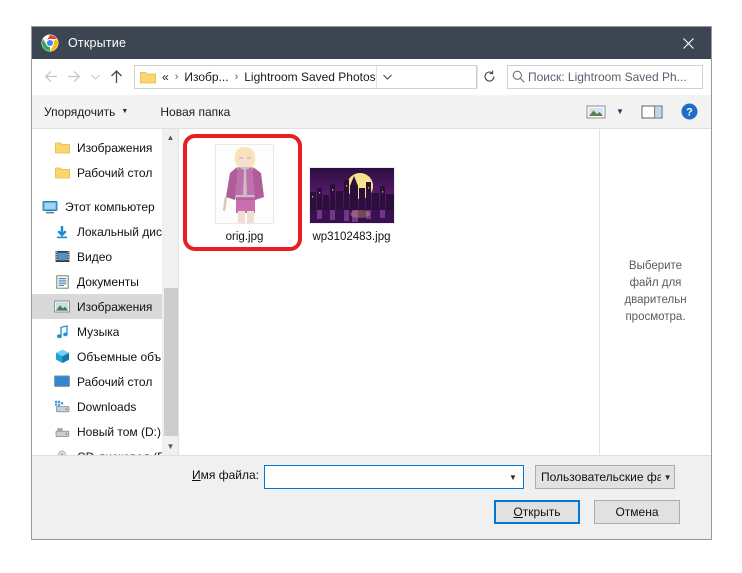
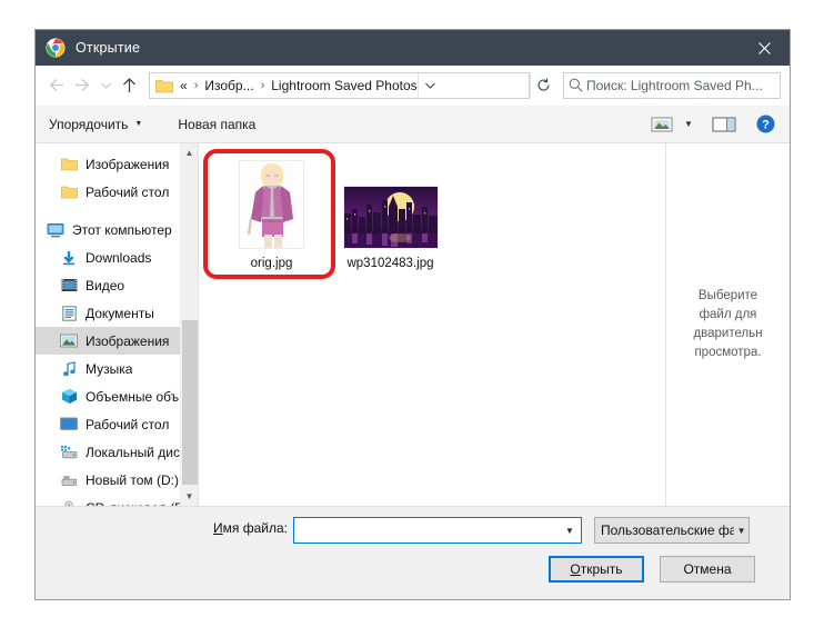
  Открытие
  «
  ›
  Изобр...
  ›
  Lightroom Saved Photos
  Поиск: Lightroom Saved Ph...
  Упорядочить
  Новая папка
  ▼
  ?
  Изображения
  Рабочий стол
  Этот компьютер
- Локальный дис
+ Downloads
  Видео
  Документы
  Изображения
  Музыка
  Объемные объ
  Рабочий стол
- Downloads
+ Локальный дис
  Новый том (D:)
  ▲
  ▼
  orig.jpg
  wp3102483.jpg
  Выберите
  файл для
  дварительн
  просмотра.
  Имя файла:
  ▼
  ▼
  О
  ткрыть
  Отмена
